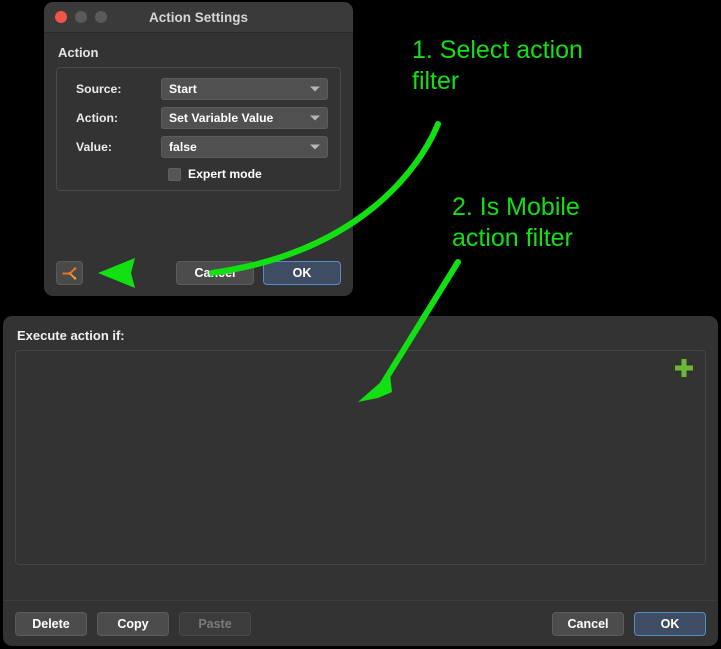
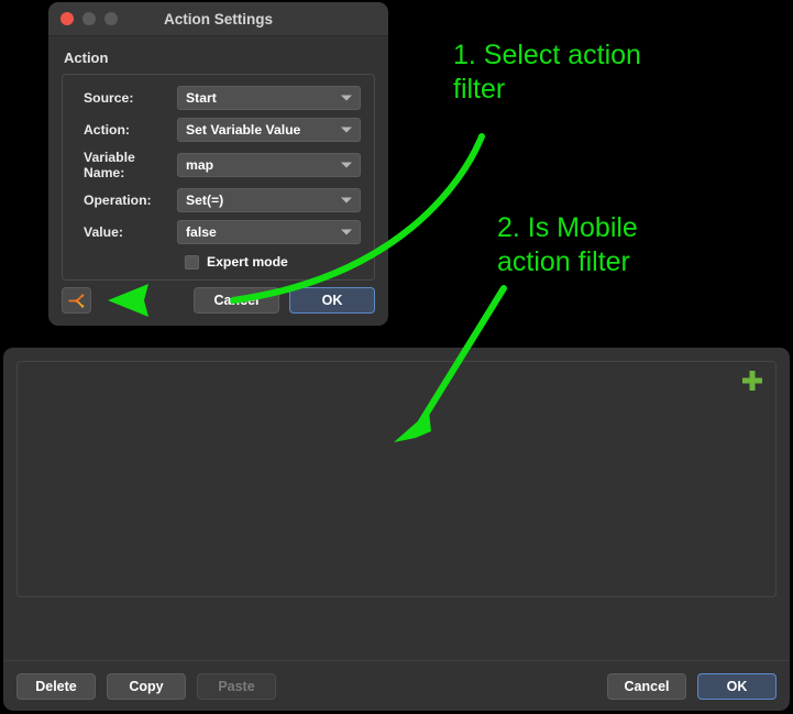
  Action Settings
  Action
  Source:
  Start
  Action:
  Set Variable Value
+ Variable Name:
+ map
+ Operation:
+ Set(=)
  Value:
  false
  Expert mode
  OK
- Execute action if:
  Delete
  Copy
  Paste
  Cancel
  OK
  1. Select action
  filter
  2. Is Mobile
  action filter
